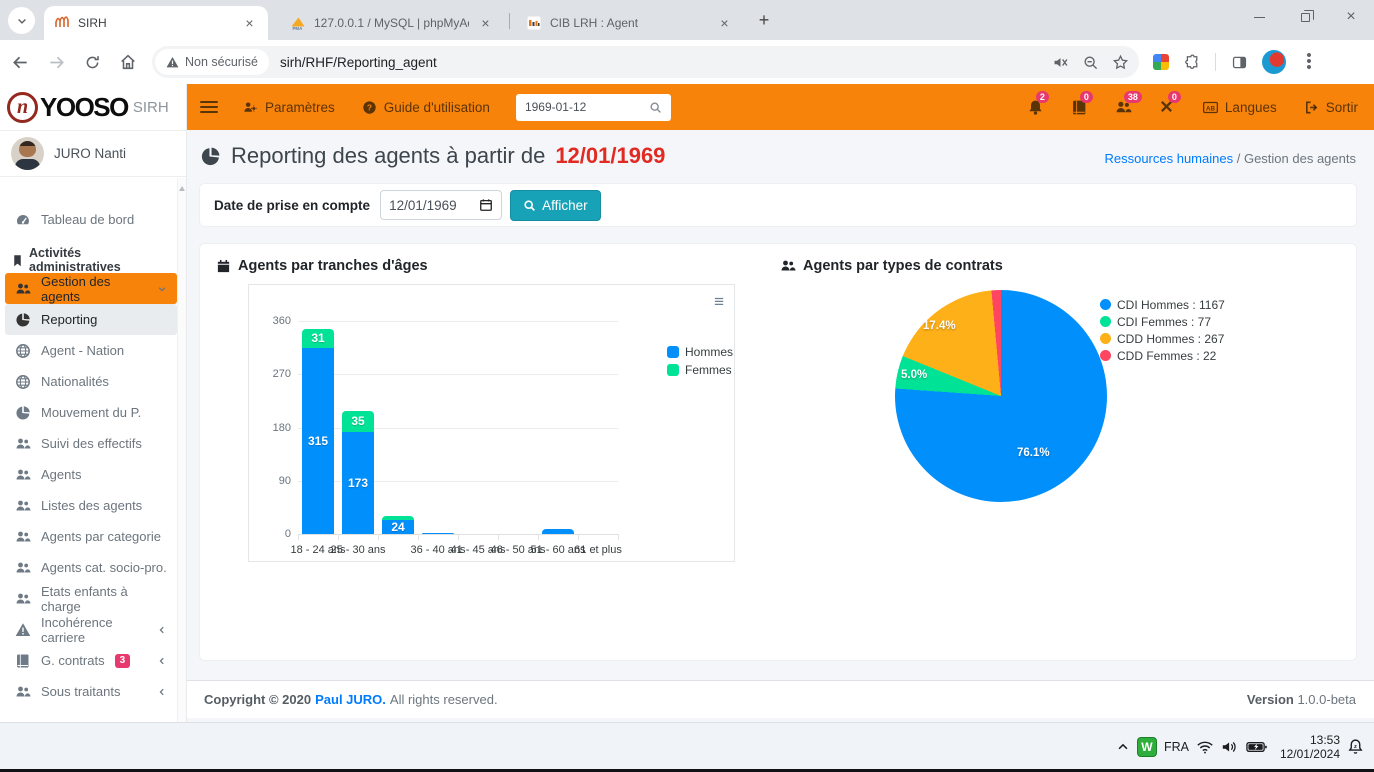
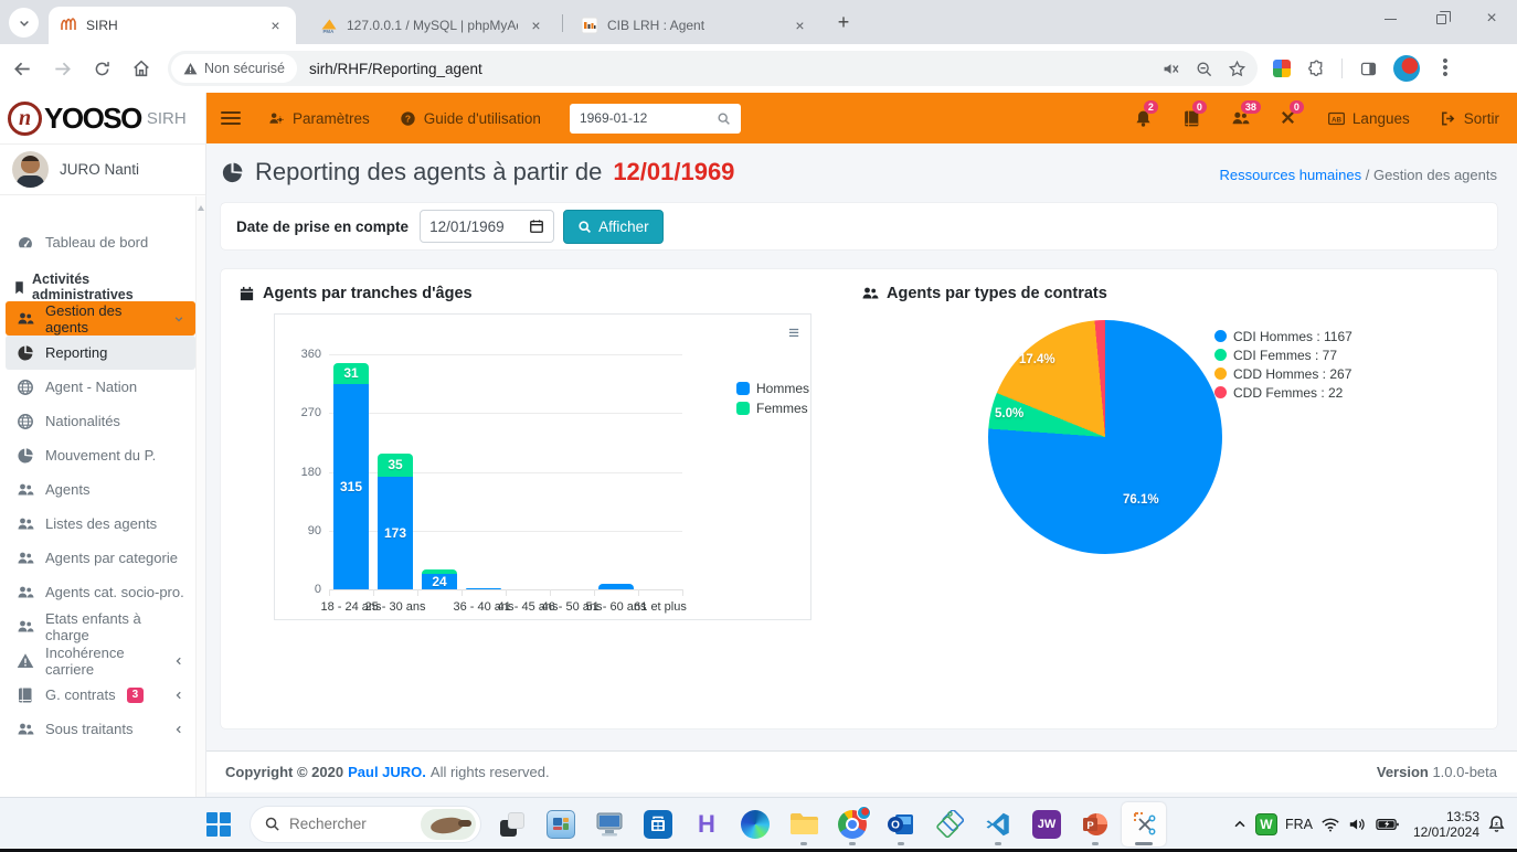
  SIRH
  ×
  127.0.0.1 / MySQL | phpMyA
  ×
  CIB LRH : Agent
  ×
  +
  ×
  Non sécurisé
  sirh/RHF/Reporting_agent
  •
  •
  •
  n
  YOOSO
  SIRH
  JURO Nanti
  Tableau de bord
  Activités administratives
  Gestion des agents
  Reporting
  Agent - Nation
  Nationalités
  Mouvement du P.
- Suivi des effectifs
  Agents
  Listes des agents
  Agents par categorie
  Agents cat. socio-pro.
  Etats enfants à charge
  Incohérence carriere
  G. contrats
  3
  Sous traitants
  Paramètres
  ?
  Guide d'utilisation
  1969-01-12
  2
  0
  38
  0
  Langues
  Sortir
  Reporting des agents à partir de
  12/01/1969
  Ressources humaines / Gestion des agents
  Date de prise en compte
  12/01/1969
  Afficher
  Agents par tranches d'âges
  ≡
  315
  31
  18 - 24 ans
  173
  35
  25 - 30 ans
  24
  36 - 40 ans
  41 - 45 ans
  46 - 50 ans
  51 - 60 ans
  61 et plus
  Hommes
  Femmes
  0
  90
  180
  270
  360
  Agents par types de contrats
  76.1%
  5.0%
  17.4%
  CDI Hommes : 1167
  CDI Femmes : 77
  CDD Hommes : 267
  CDD Femmes : 22
  Copyright © 2020
  Paul JURO.
  All rights reserved.
  Version 1.0.0-beta
+ Rechercher
+ H
+ O
+ JW
+ P
  W
  FRA
  13:53
  12/01/2024
